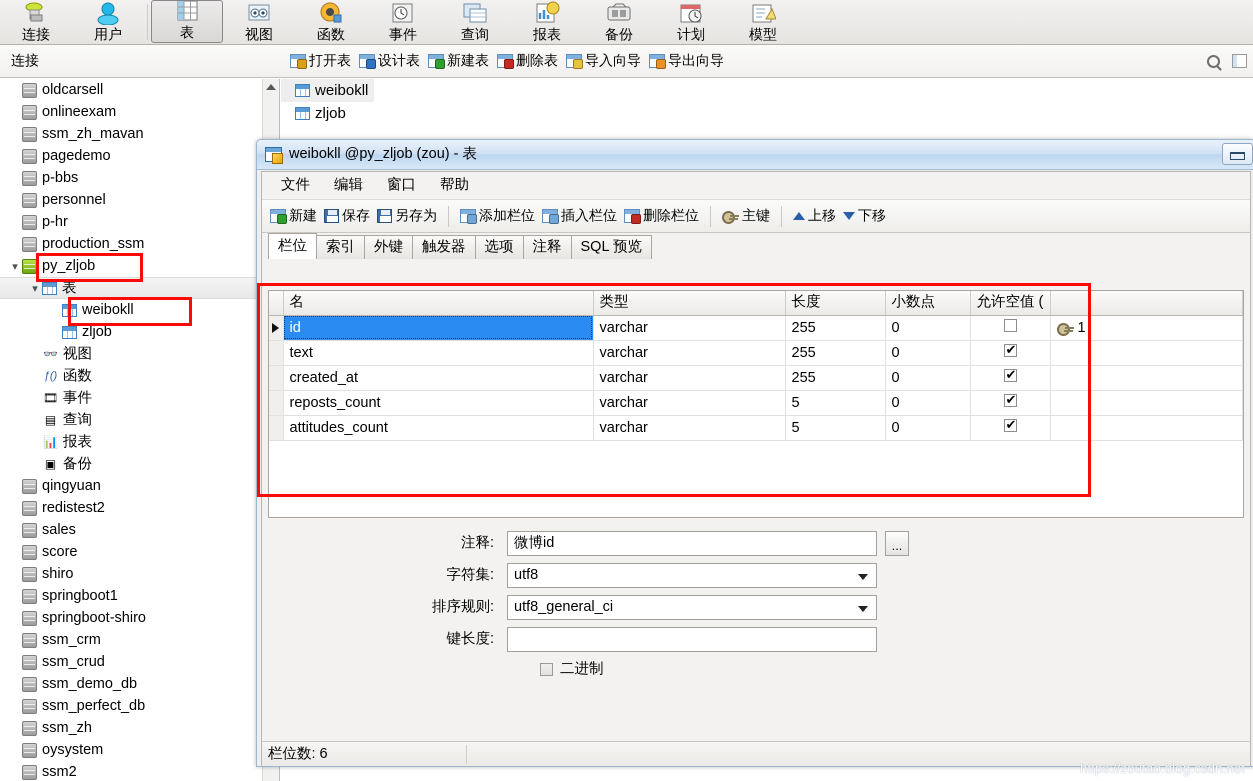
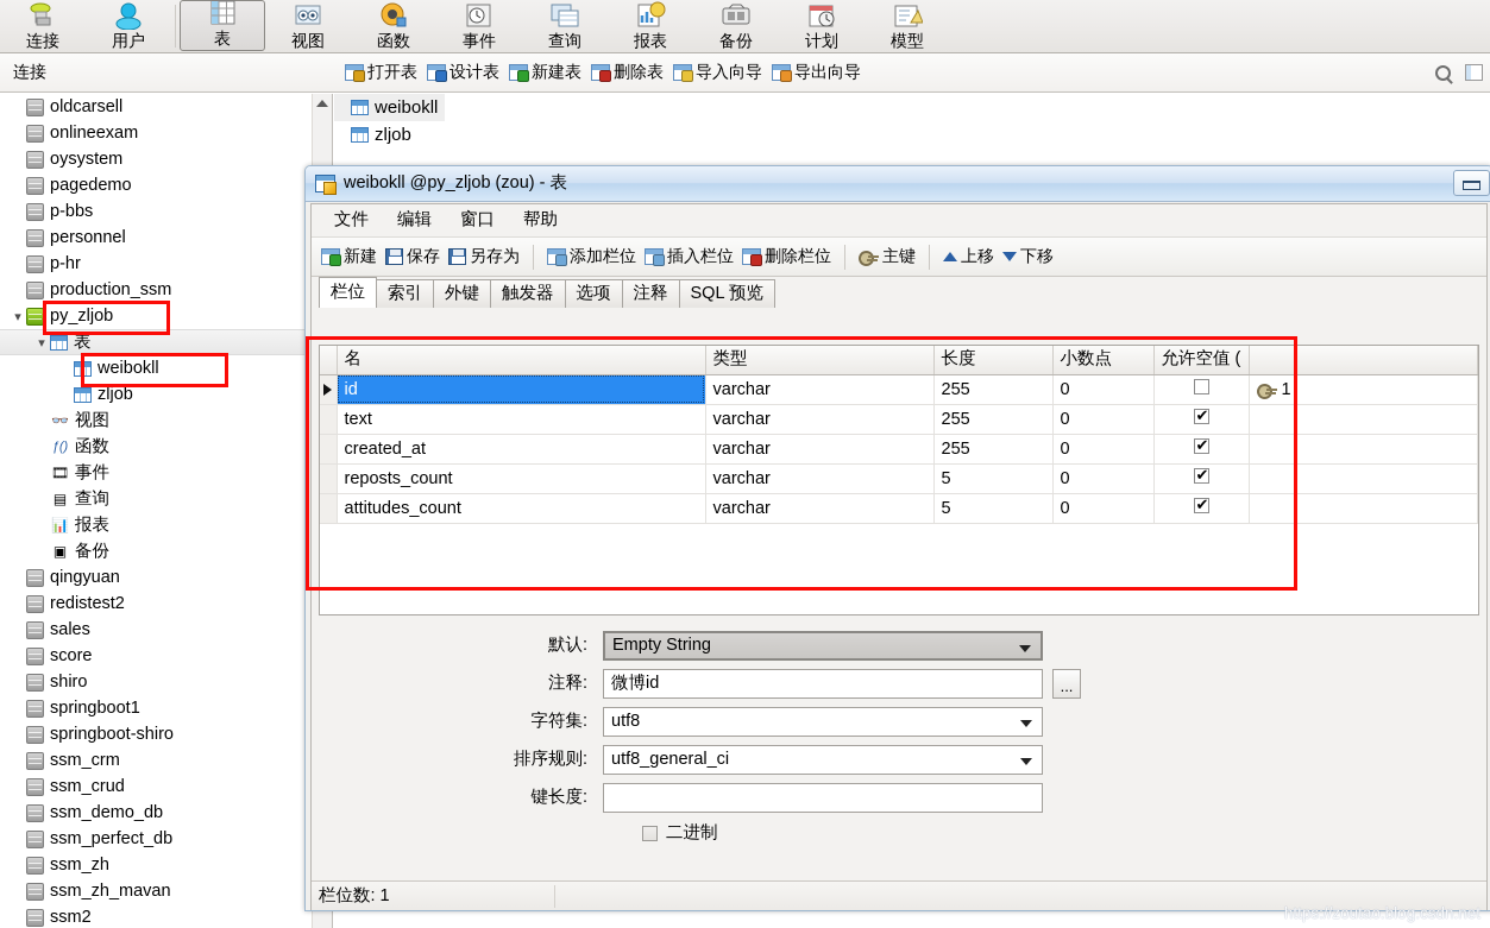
  连接
  用户
  表
  视图
  函数
  事件
  查询
  报表
  备份
  计划
  模型
  连接
  打开表
  设计表
  新建表
  删除表
  导入向导
  导出向导
  oldcarsell
  onlineexam
- ssm_zh_mavan
+ oysystem
  pagedemo
  p-bbs
  personnel
  p-hr
  production_ssm
  py_zljob
  表
  weibokll
  zljob
  👓
  视图
  ƒ()
  函数
  🎞
  事件
  ▤
  查询
  📊
  报表
  ▣
  备份
  qingyuan
  redistest2
  sales
  score
  shiro
  springboot1
  springboot-shiro
  ssm_crm
  ssm_crud
  ssm_demo_db
  ssm_perfect_db
  ssm_zh
- oysystem
+ ssm_zh_mavan
  ssm2
  weibokll
  zljob
  weibokll @py_zljob (zou) - 表
  文件
  编辑
  窗口
  帮助
  新建
  保存
  另存为
  添加栏位
  插入栏位
  删除栏位
  主键
  上移
  下移
  栏位
  索引
  外键
  触发器
  选项
  注释
  SQL 预览
  	名	类型	长度	小数点	允许空值 (
  	id	varchar	255	0		1
  	text	varchar	255	0
  	created_at	varchar	255	0
  	reposts_count	varchar	5	0
  	attitudes_count	varchar	5	0
+ 默认:
+ Empty String
  注释:
  微博id
  ...
  字符集:
  utf8
  排序规则:
  utf8_general_ci
  键长度:
  二进制
- 栏位数: 6
+ 栏位数: 1
  https://zoutao.blog.csdn.net
